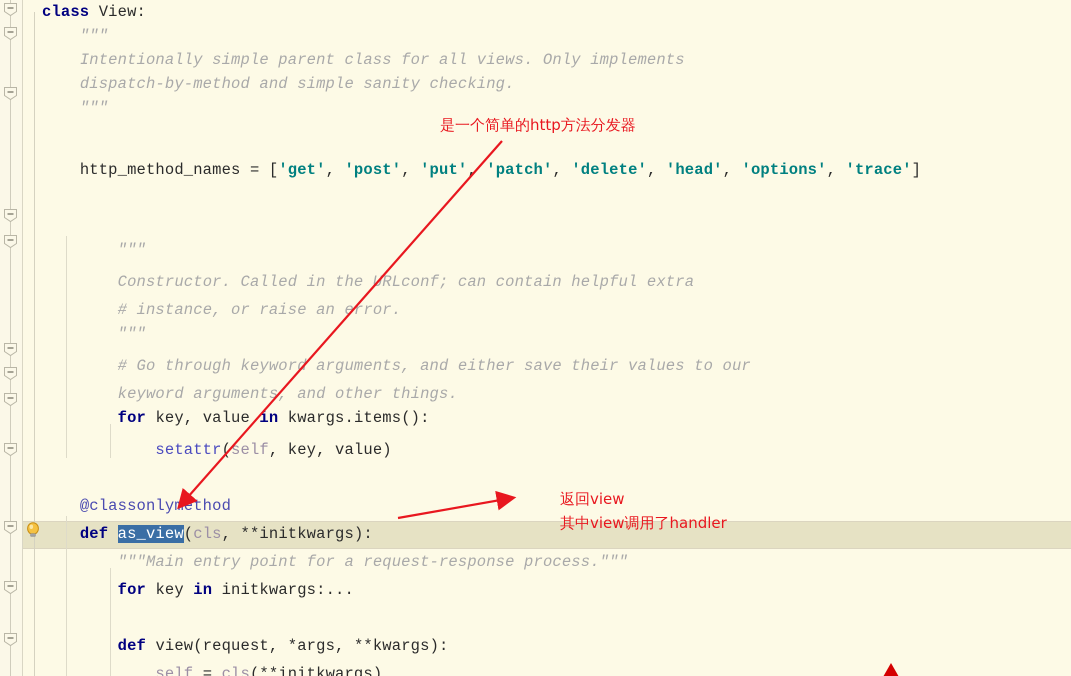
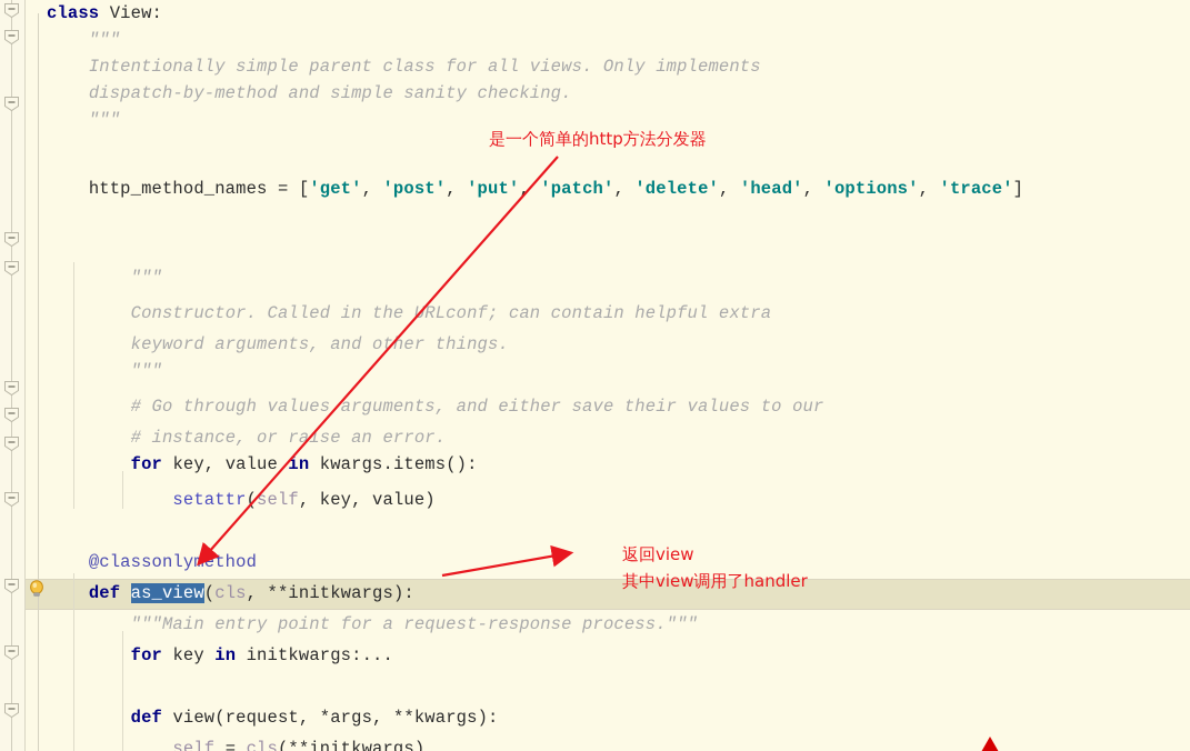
  class View:
  """
  Intentionally simple parent class for all views. Only implements
  dispatch-by-method and simple sanity checking.
  """
  http_method_names = ['get', 'post', 'put', 'patch', 'delete', 'head', 'options', 'trace']
  """
  Constructor. Called in theRLconf; can contain helpful extra
- # instance, or raise an error.
+ keyword arguments, and other things.
  """
- # Go through keyword arguments, and either save their values to our
+ # Go through values arguments, and either save their values to our
- keyword arguments, and other things.
+ # instance, or raise an error.
  for key, value in kwargs.items():
  setattr(self, key, value)
  @classonlymethod
  def as_view(cls, **initkwargs):
  """Main entry point for a request-response process."""
  for key in initkwargs:...
  def view(request, *args, **kwargs):
  self = cls(**initkwargs)
  是一个简单的http方法分发器
  返回view
  其中view调用了handler
